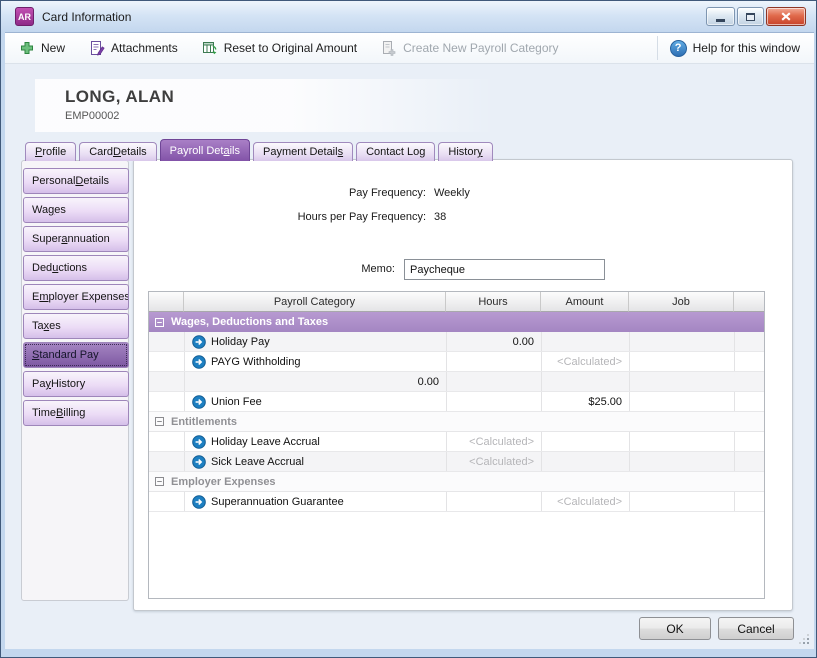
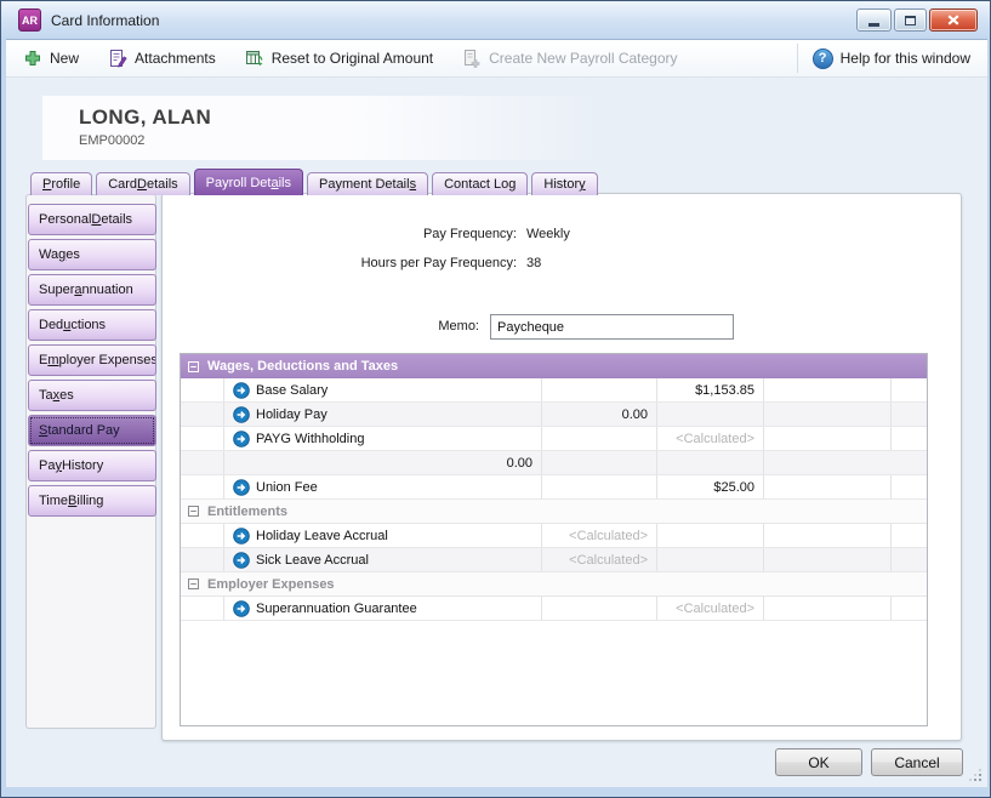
  AR
  Card Information
  New
  Attachments
  Reset to Original Amount
  Create New Payroll Category
  ?
  Help for this window
  LONG, ALAN
  EMP00002
  P
  rofile
  Card
  D
  etails
  Payroll Det
  a
  ils
  Payment Detail
  s
  Contact Lo
  g
  Histor
  y
  Personal
  D
  etails
  Wa
  g
  es
  Super
  a
  nnuation
  Ded
  u
  ctions
  E
  m
  ployer Expenses
  Ta
  x
  es
  S
  tandard Pay
  Pa
  y
  History
  Time
  B
  illing
  Pay Frequency:
  Weekly
  Hours per Pay Frequency:
  38
  Memo:
  Paycheque
- Payroll Category
- Hours
- Amount
- Job
  Wages, Deductions and Taxes
+ Base Salary
+ $1,153.85
  Holiday Pay
  0.00
  PAYG Withholding
  <Calculated>
  0.00
  Union Fee
  $25.00
  Entitlements
  Holiday Leave Accrual
  <Calculated>
  Sick Leave Accrual
  <Calculated>
  Employer Expenses
  Superannuation Guarantee
  <Calculated>
  OK
  Cancel
